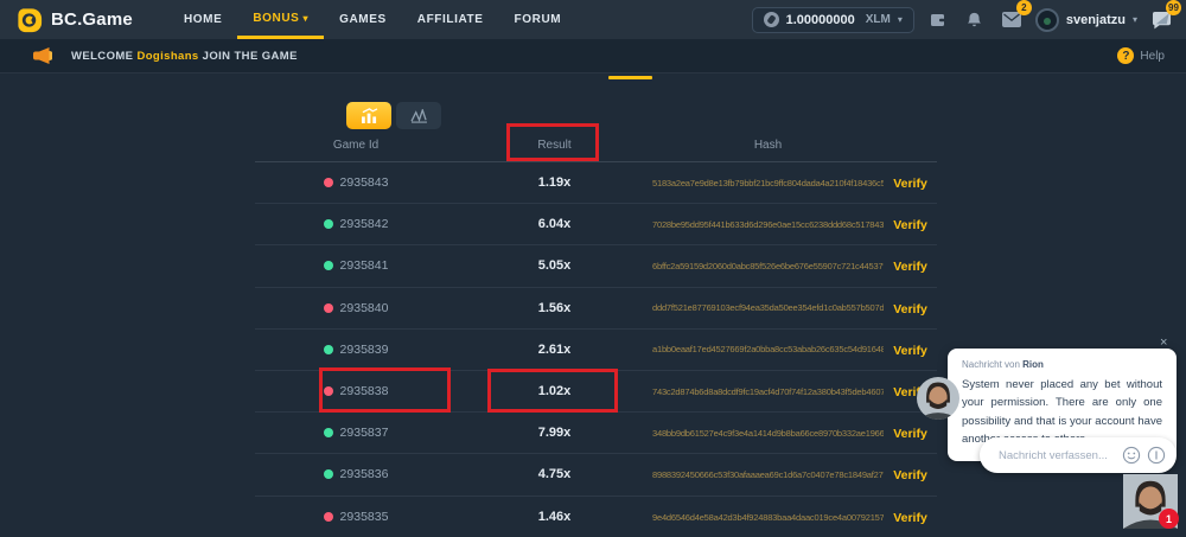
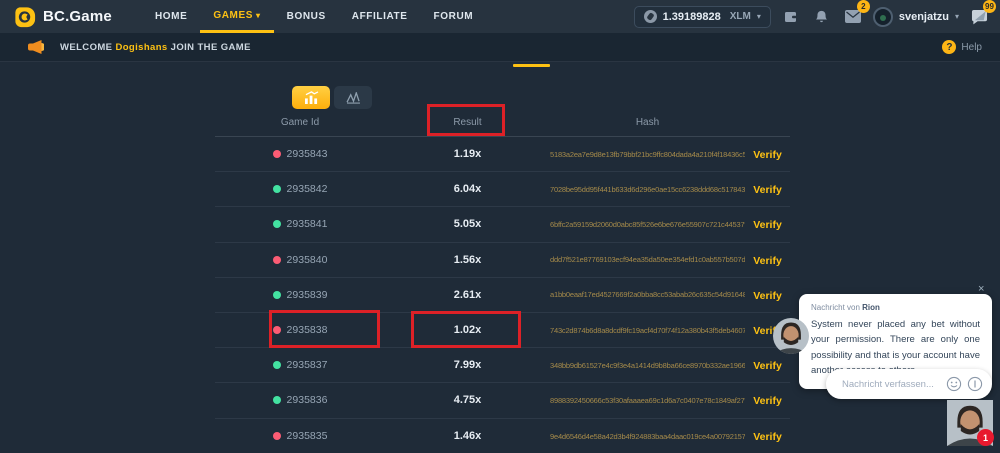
  BC.Game
  HOME
- BONUS
+ GAMES
  ▾
- GAMES
+ BONUS
  AFFILIATE
  FORUM
- 1.00000000
+ 1.39189828
  XLM
  ▾
  2
  svenjatzu
  ▾
  99
  WELCOME Dogishans JOIN THE GAME
  ?
  Help
  Game Id
  Result
  Hash
  2935843
  1.19x
  5183a2ea7e9d8e13fb79bbf21bc9ffc804dada4a210f4f18436c5
  Verify
  2935842
  6.04x
  7028be95dd95f441b633d6d296e0ae15cc6238ddd68c517843
  Verify
  2935841
  5.05x
  6bffc2a59159d2060d0abc85f526e6be676e55907c721c44537
  Verify
  2935840
  1.56x
  ddd7f521e87769103ecf94ea35da50ee354efd1c0ab557b507d
  Verify
  2935839
  2.61x
  a1bb0eaaf17ed4527669f2a0bba8cc53abab26c635c54d91648
  Verify
  2935838
  1.02x
  743c2d874b6d8a8dcdf9fc19acf4d70f74f12a380b43f5deb4607
  2935837
  7.99x
  348bb9db61527e4c9f3e4a1414d9b8ba66ce8970b332ae1966
  Verify
  2935836
  4.75x
  8988392450666c53f30afaaaea69c1d6a7c0407e78c1849af27
  Verify
  2935835
  1.46x
  9e4d6546d4e58a42d3b4f924883baa4daac019ce4a00792157
  Verify
  ×
  Nachricht von Rion
  System never placed any bet without your permission. There are only one possibility and that is your account have anot
  Nachricht verfassen...
  1
